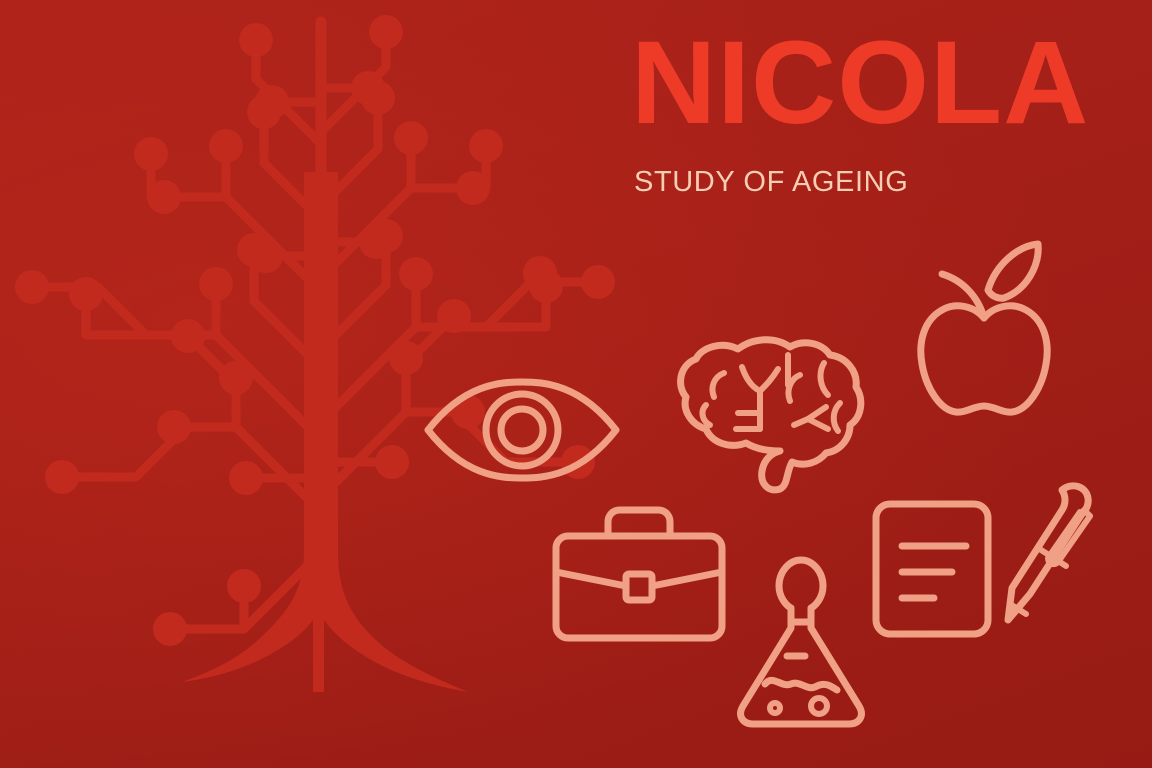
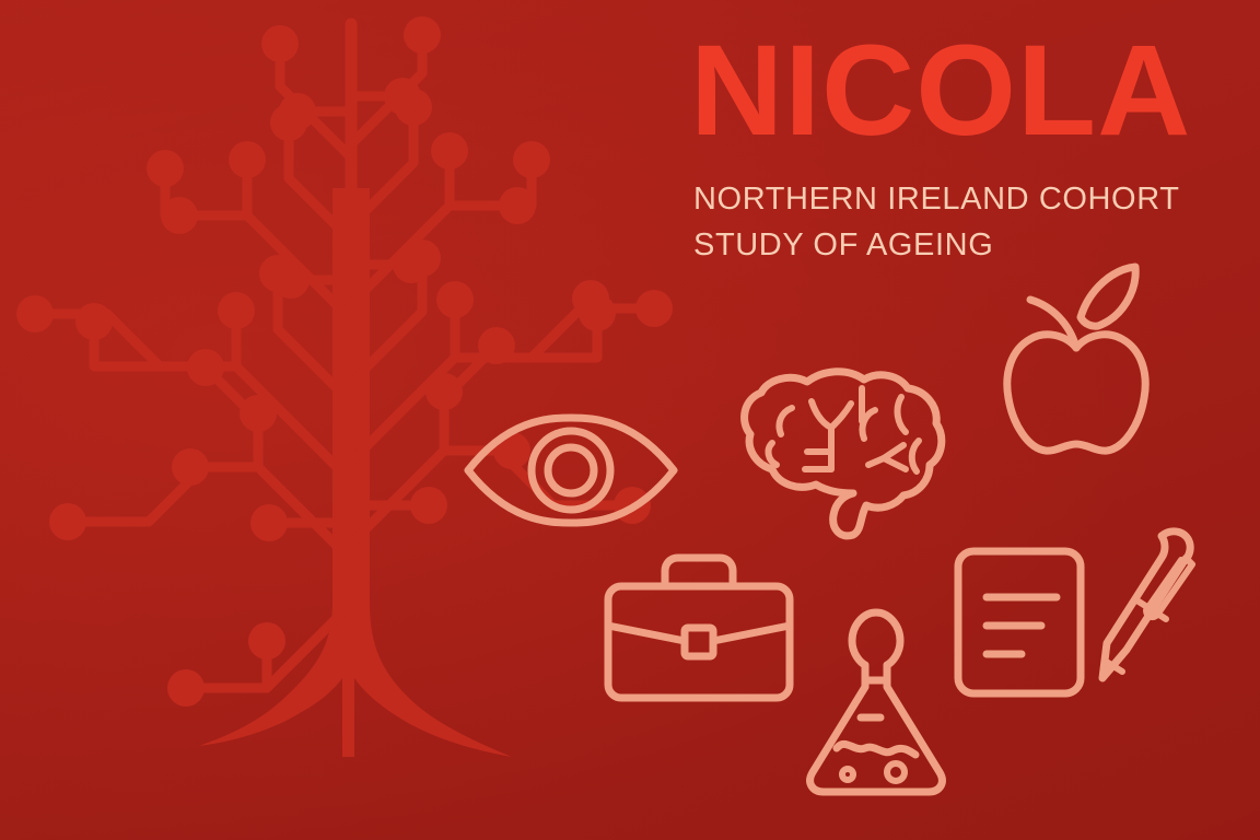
  NICOLA
+ NORTHERN IRELAND COHORT
  STUDY OF AGEING
